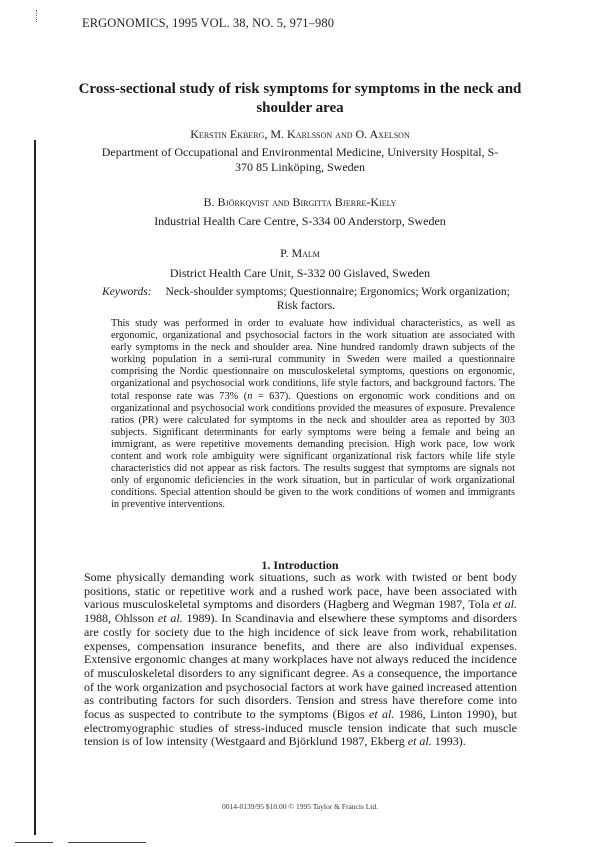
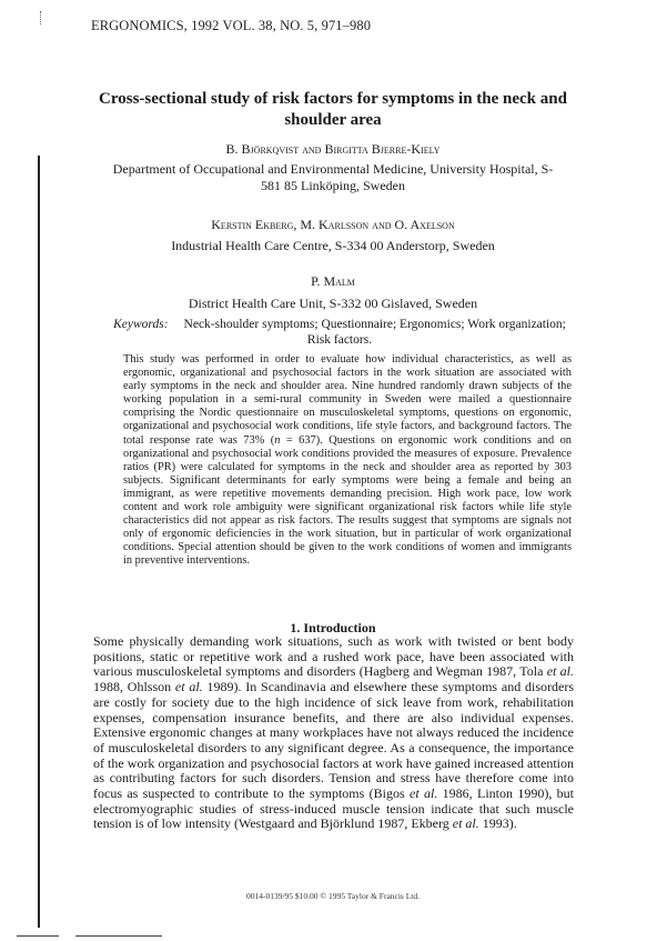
- ERGONOMICS, 1995 VOL. 38, NO. 5, 971–980
+ ERGONOMICS, 1992 VOL. 38, NO. 5, 971–980
- Cross-sectional study of risk symptoms for symptoms in the neck and shoulder area
+ Cross-sectional study of risk factors for symptoms in the neck and shoulder area
- Kerstin Ekberg, M. Karlsson and O. Axelson
+ B. Björkqvist and Birgitta Bjerre-Kiely
- Department of Occupational and Environmental Medicine, University Hospital, S-370 85 Linköping, Sweden
+ Department of Occupational and Environmental Medicine, University Hospital, S-581 85 Linköping, Sweden
- B. Björkqvist and Birgitta Bjerre-Kiely
+ Kerstin Ekberg, M. Karlsson and O. Axelson
  Industrial Health Care Centre, S-334 00 Anderstorp, Sweden
  P. Malm
  District Health Care Unit, S-332 00 Gislaved, Sweden
  Keywords: Neck-shoulder symptoms; Questionnaire; Ergonomics; Work organization; Risk factors.
  This study was performed in order to evaluate how individual characteristics, as well as ergonomic, organizational and psychosocial factors in the work situation are associated with early symptoms in the neck and shoulder area. Nine hundred randomly drawn subjects of the working population in a semi-rural community in Sweden were mailed a questionnaire comprising the Nordic questionnaire on musculoskeletal symptoms, questions on ergonomic, organizational and psychosocial work conditions, life style factors, and background factors. The total response rate was 73% (n = 637). Questions on ergonomic work conditions and on organizational and psychosocial work conditions provided the measures of exposure. Prevalence ratios (PR) were calculated for symptoms in the neck and shoulder area as reported by 303 subjects. Significant determinants for early symptoms were being a female and being an immigrant, as were repetitive movements demanding precision. High work pace, low work content and work role ambiguity were significant organizational risk factors while life style characteristics did not appear as risk factors. The results suggest that symptoms are signals not only of ergonomic deficiencies in the work situation, but in particular of work organizational conditions. Special attention should be given to the work conditions of women and immigrants in preventive interventions.
  1. Introduction
  Some physically demanding work situations, such as work with twisted or bent body positions, static or repetitive work and a rushed work pace, have been associated with various musculoskeletal symptoms and disorders (Hagberg and Wegman 1987, Tola et al. 1988, Ohlsson et al. 1989). In Scandinavia and elsewhere these symptoms and disorders are costly for society due to the high incidence of sick leave from work, rehabilitation expenses, compensation insurance benefits, and there are also individual expenses. Extensive ergonomic changes at many workplaces have not always reduced the incidence of musculoskeletal disorders to any significant degree. As a consequence, the importance of the work organization and psychosocial factors at work have gained increased attention as contributing factors for such disorders. Tension and stress have therefore come into focus as suspected to contribute to the symptoms (Bigos et al. 1986, Linton 1990), but electromyographic studies of stress-induced muscle tension indicate that such muscle tension is of low intensity (Westgaard and Björklund 1987, Ekberg et al. 1993).
  0014-0139/95 $10.00 © 1995 Taylor & Francis Ltd.
